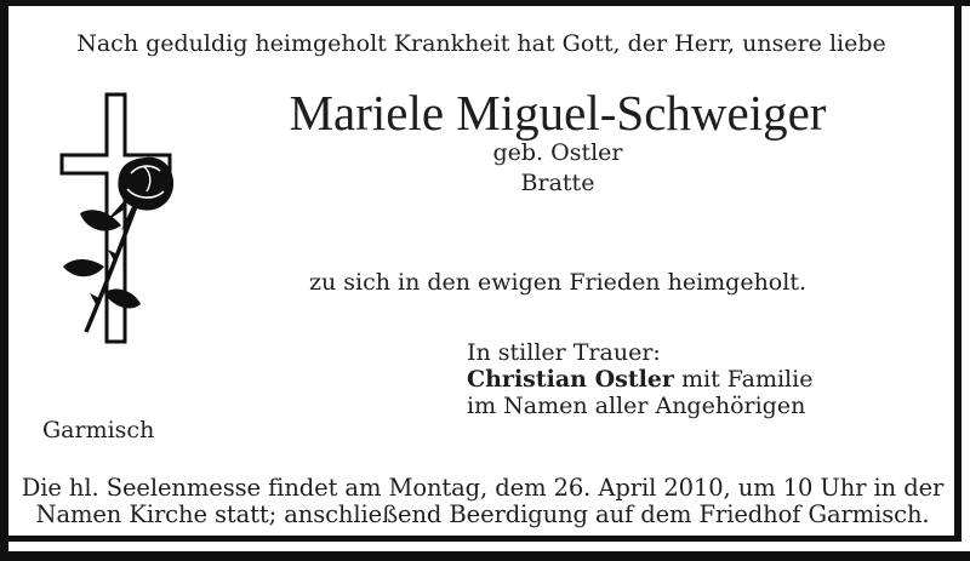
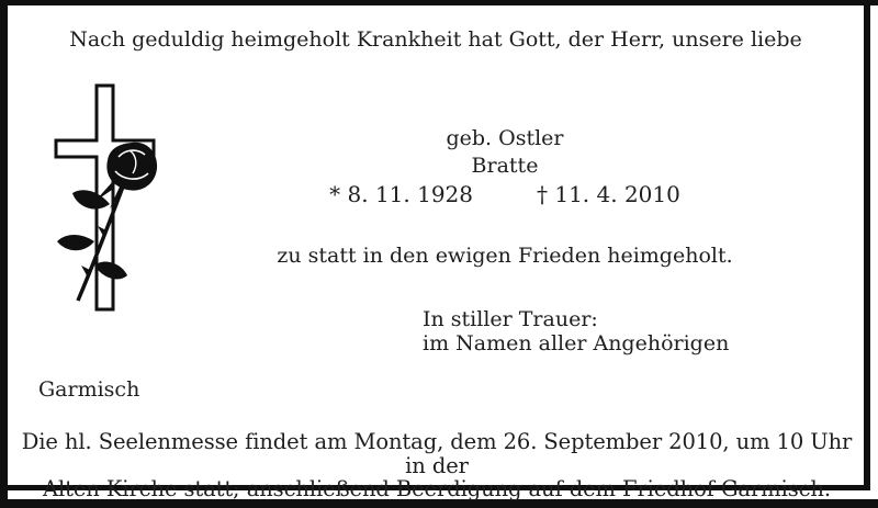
  Nach geduldig heimgeholt Krankheit hat Gott, der Herr, unsere liebe
- Mariele Miguel-Schweiger
  geb. Ostler
  Bratte
+ * 8. 11. 1928
+ † 11. 4. 2010
- zu sich in den ewigen Frieden heimgeholt.
+ zu statt in den ewigen Frieden heimgeholt.
  In stiller Trauer:
- Christian Ostler mit Familie
  im Namen aller Angehörigen
  Garmisch
- Die hl. Seelenmesse findet am Montag, dem 26. April 2010, um 10 Uhr in der
+ Die hl. Seelenmesse findet am Montag, dem 26. September 2010, um 10 Uhr in der
- Namen Kirche statt; anschließend Beerdigung auf dem Friedhof Garmisch.
+ Alten Kirche statt; anschließend Beerdigung auf dem Friedhof Garmisch.
